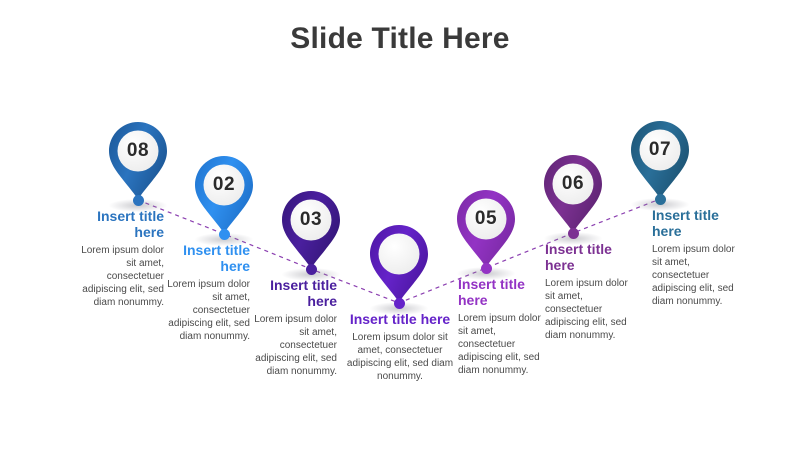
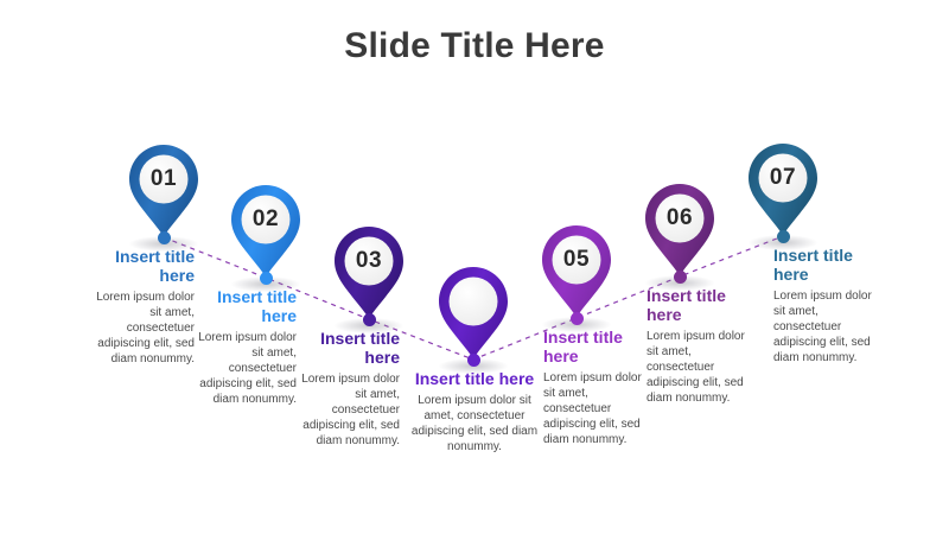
  Slide Title Here
- 08
+ 01
  Insert title here
  Lorem ipsum dolor sit amet, consectetuer adipiscing elit, sed diam nonummy.
  02
  Insert title here
  Lorem ipsum dolor sit amet, consectetuer adipiscing elit, sed diam nonummy.
  03
  Insert title here
  Lorem ipsum dolor sit amet, consectetuer adipiscing elit, sed diam nonummy.
  Insert title here
  Lorem ipsum dolor sit amet, consectetuer adipiscing elit, sed diam nonummy.
  05
  Insert title here
  Lorem ipsum dolor sit amet, consectetuer adipiscing elit, sed diam nonummy.
  06
  Insert title here
  Lorem ipsum dolor sit amet, consectetuer adipiscing elit, sed diam nonummy.
  07
  Insert title here
  Lorem ipsum dolor sit amet, consectetuer adipiscing elit, sed diam nonummy.
